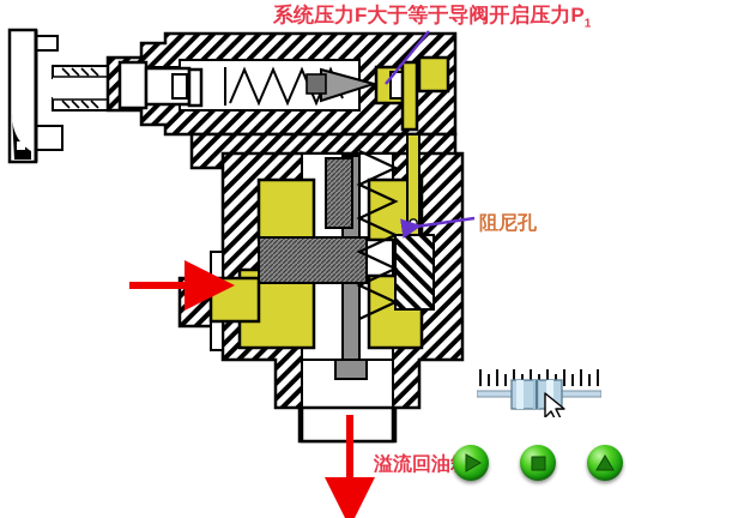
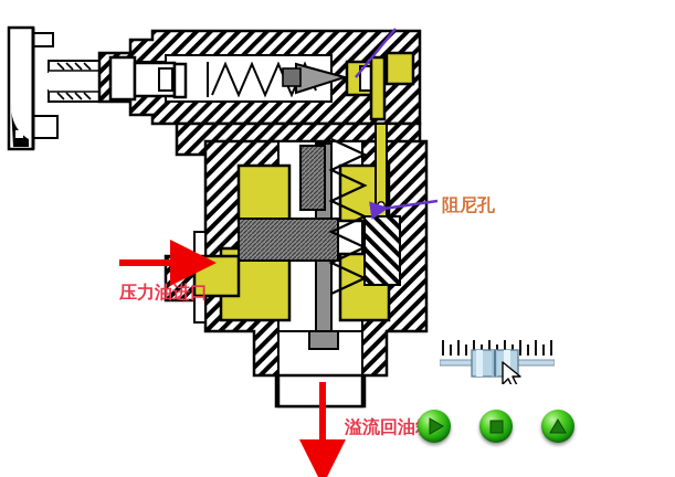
- 系统压力F大于等于导阀开启压力P1
  阻尼孔
+ 压力油进口
  溢流回油
